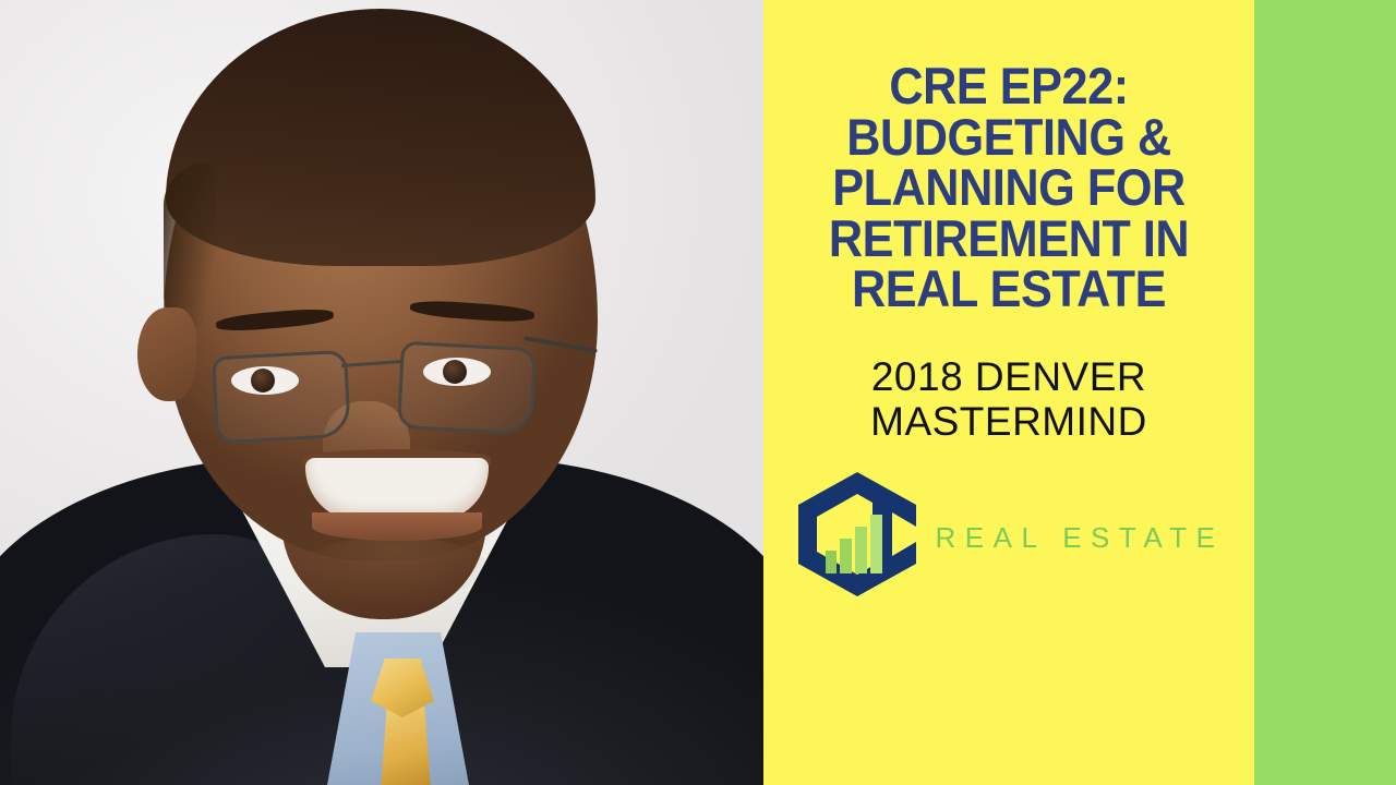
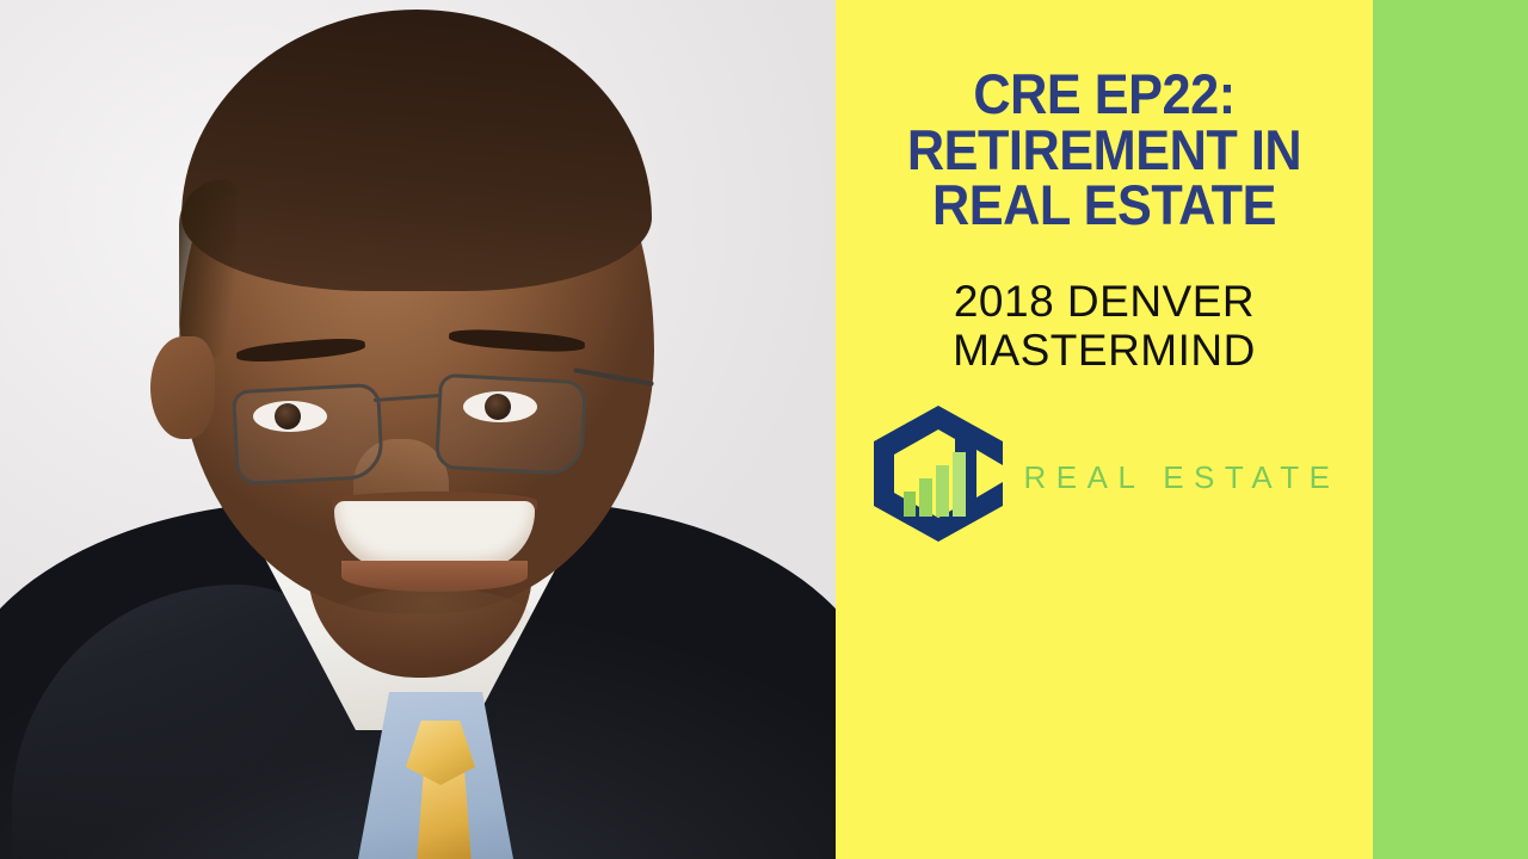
  CRE EP22:
- BUDGETING &
- PLANNING FOR
  RETIREMENT IN
  REAL ESTATE
  2018 DENVER
  MASTERMIND
  REAL ESTATE
